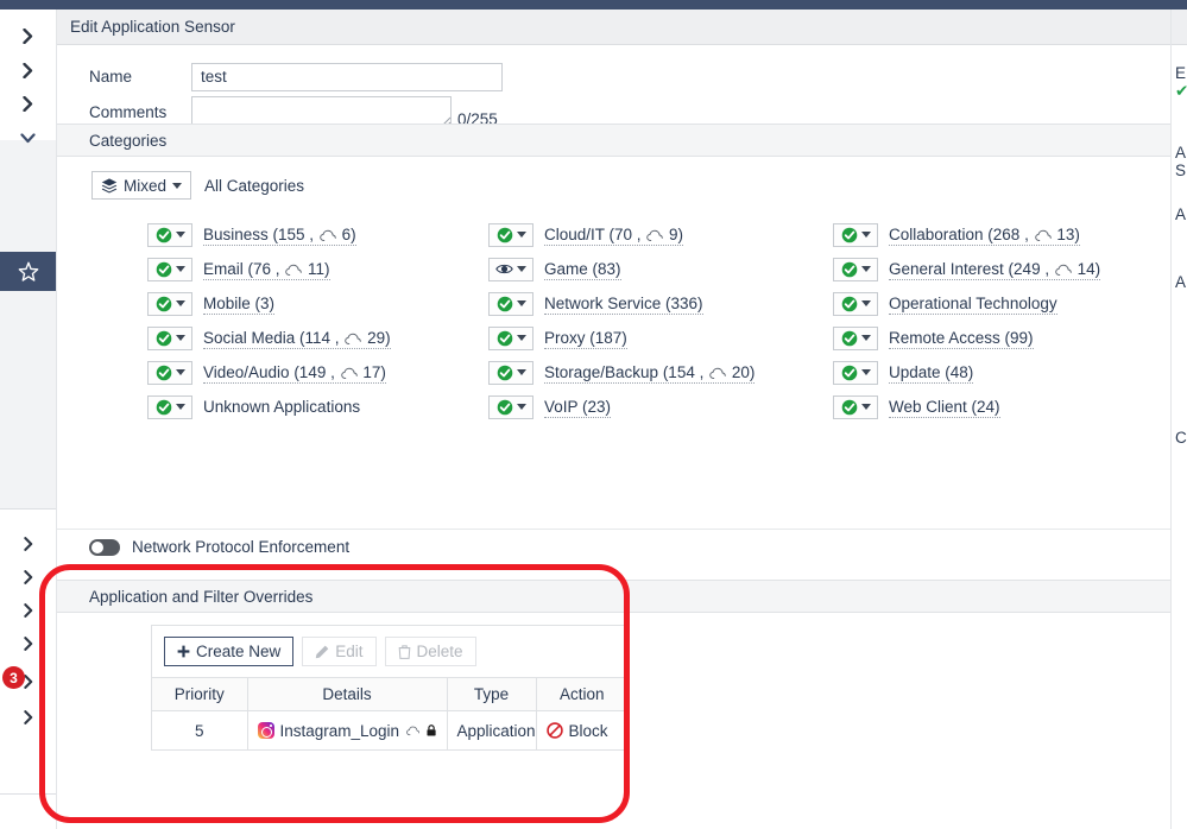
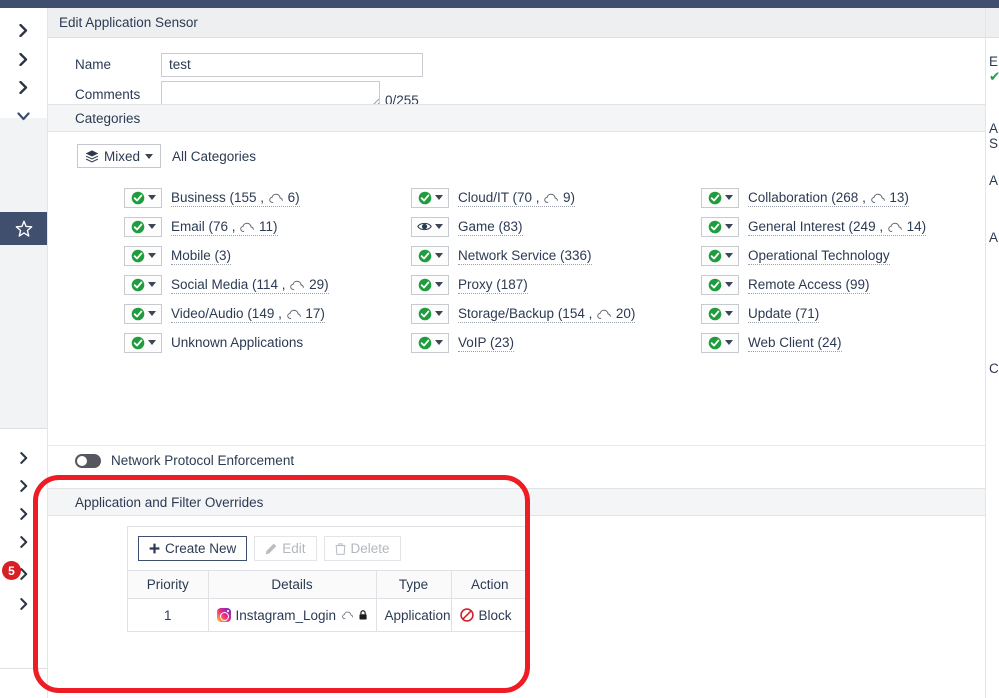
- 3
+ 5
  Edit Application Sensor
  Name
  test
  Comments
  0/255
  Categories
  Mixed
  All Categories
  Business (155 , 6)
  Email (76 , 11)
  Mobile (3)
  Social Media (114 , 29)
  Video/Audio (149 , 17)
  Unknown Applications
  Cloud/IT (70 , 9)
  Game (83)
  Network Service (336)
  Proxy (187)
  Storage/Backup (154 , 20)
  VoIP (23)
  Collaboration (268 , 13)
  General Interest (249 , 14)
  Operational Technology
  Remote Access (99)
- Update (48)
+ Update (71)
  Web Client (24)
  Network Protocol Enforcement
  Application and Filter Overrides
  Create New
  Edit
  Delete
  Priority	Details	Type	Action
- 5	Instagram_Login	Application	Block
+ 1	Instagram_Login	Application	Block
  E
  ✔
  A
  S
  A
  A
  C
